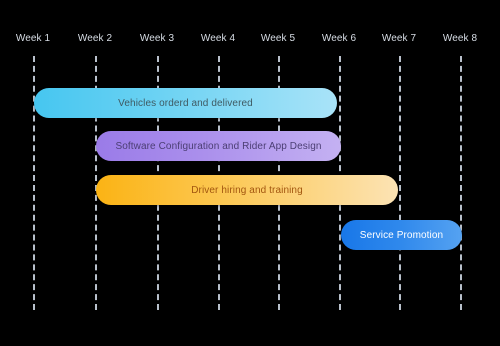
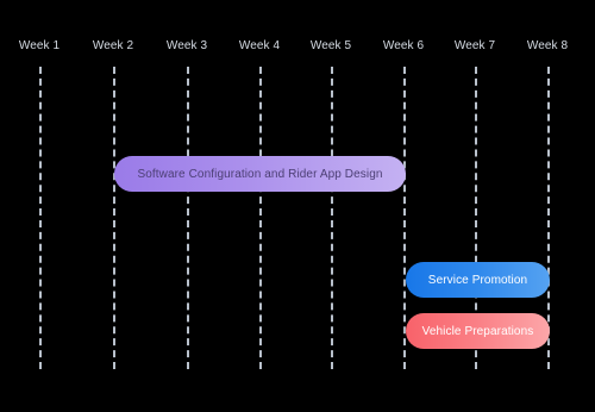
  Week 1
  Week 2
  Week 3
  Week 4
  Week 5
  Week 6
  Week 7
  Week 8
- Vehicles orderd and delivered
  Software Configuration and Rider App Design
- Driver hiring and training
  Service Promotion
+ Vehicle Preparations
